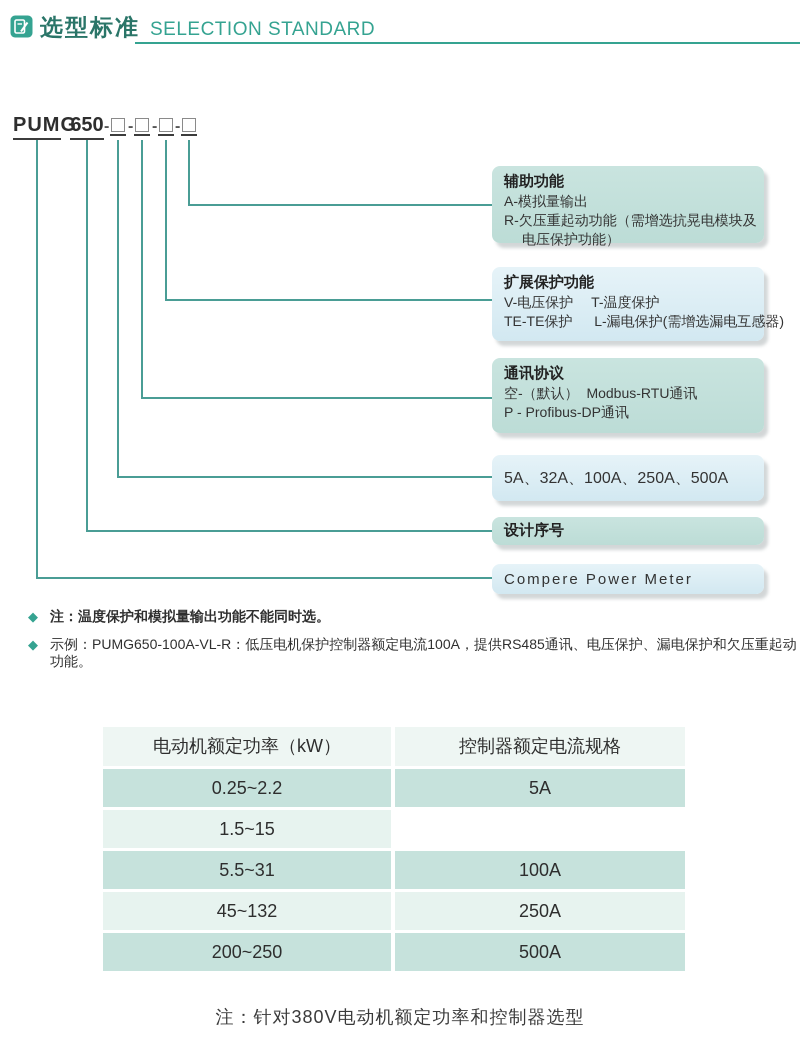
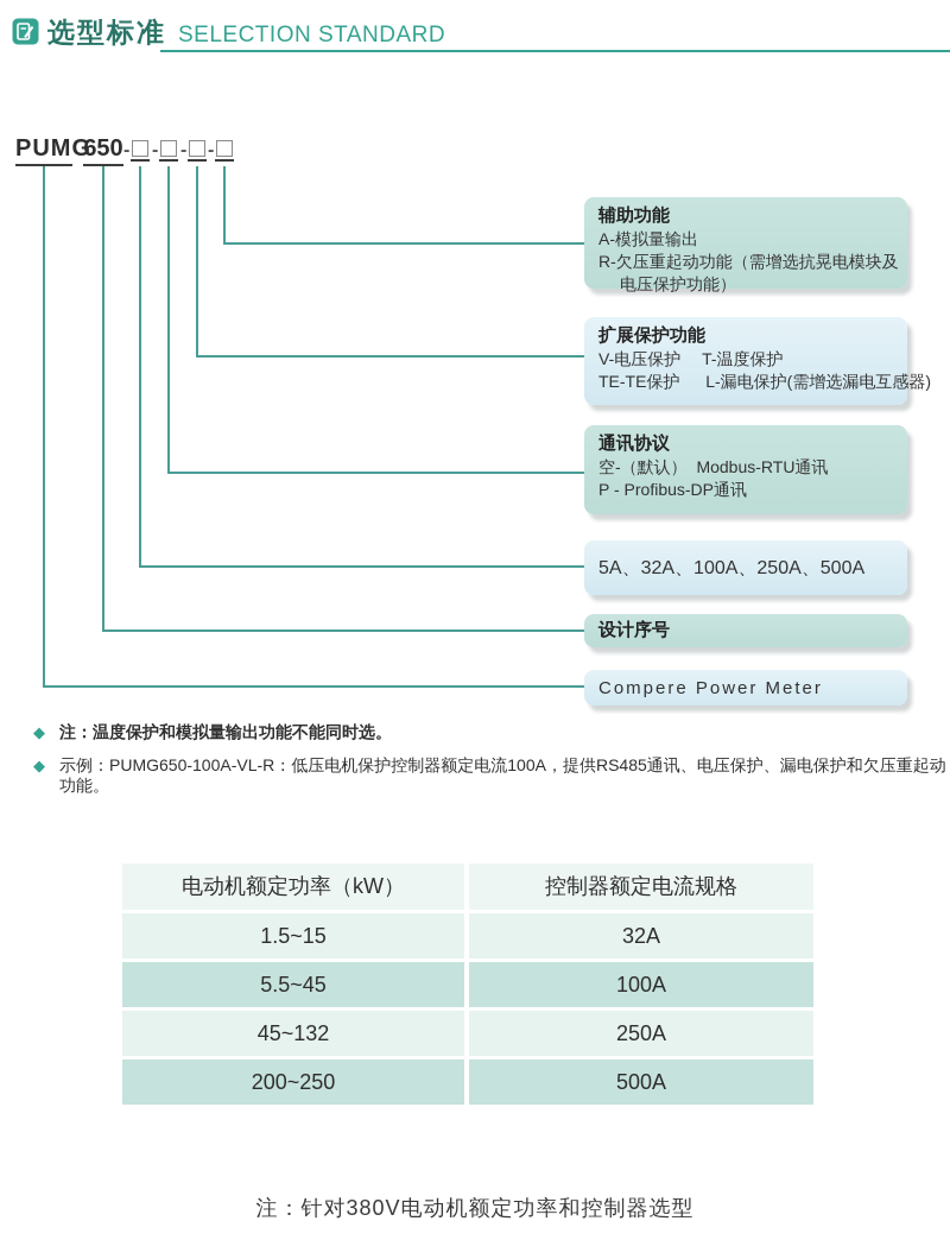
  选型标准
  SELECTION STANDARD
  PUMG
  650
  -
  -
  -
  -
  辅助功能
  A-模拟量输出
  R-欠压重起动功能（需增选抗晃电模块及
  电压保护功能）
  扩展保护功能
  V-电压保护 T-温度保护
  TE-TE保护 L-漏电保护(需增选漏电互感器)
  通讯协议
  空-（默认） Modbus-RTU通讯
  P - Profibus-DP通讯
  5A、32A、100A、250A、500A
  设计序号
  Compere Power Meter
  ◆
  注：温度保护和模拟量输出功能不能同时选。
  ◆
  示例：PUMG650-100A-VL-R：低压电机保护控制器额定电流100A，提供RS485通讯、电压保护、漏电保护和欠压重起动功能。
  电动机额定功率（kW）
  控制器额定电流规格
- 0.25~2.2
- 5A
  1.5~15
+ 32A
- 5.5~31
+ 5.5~45
  100A
  45~132
  250A
  200~250
  500A
  注：针对380V电动机额定功率和控制器选型
